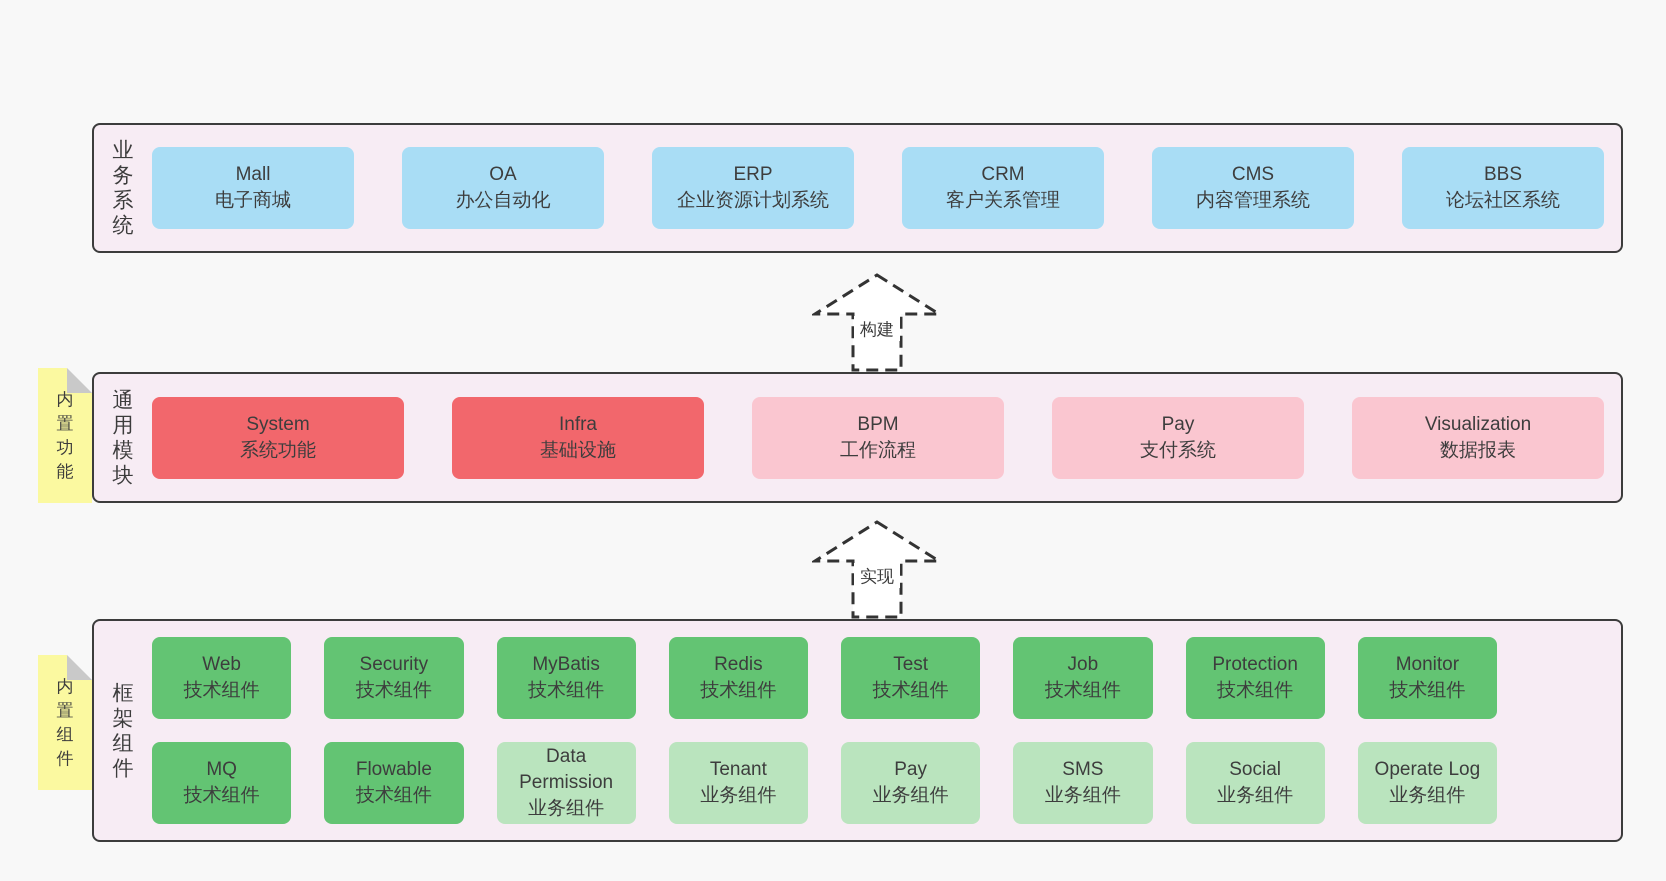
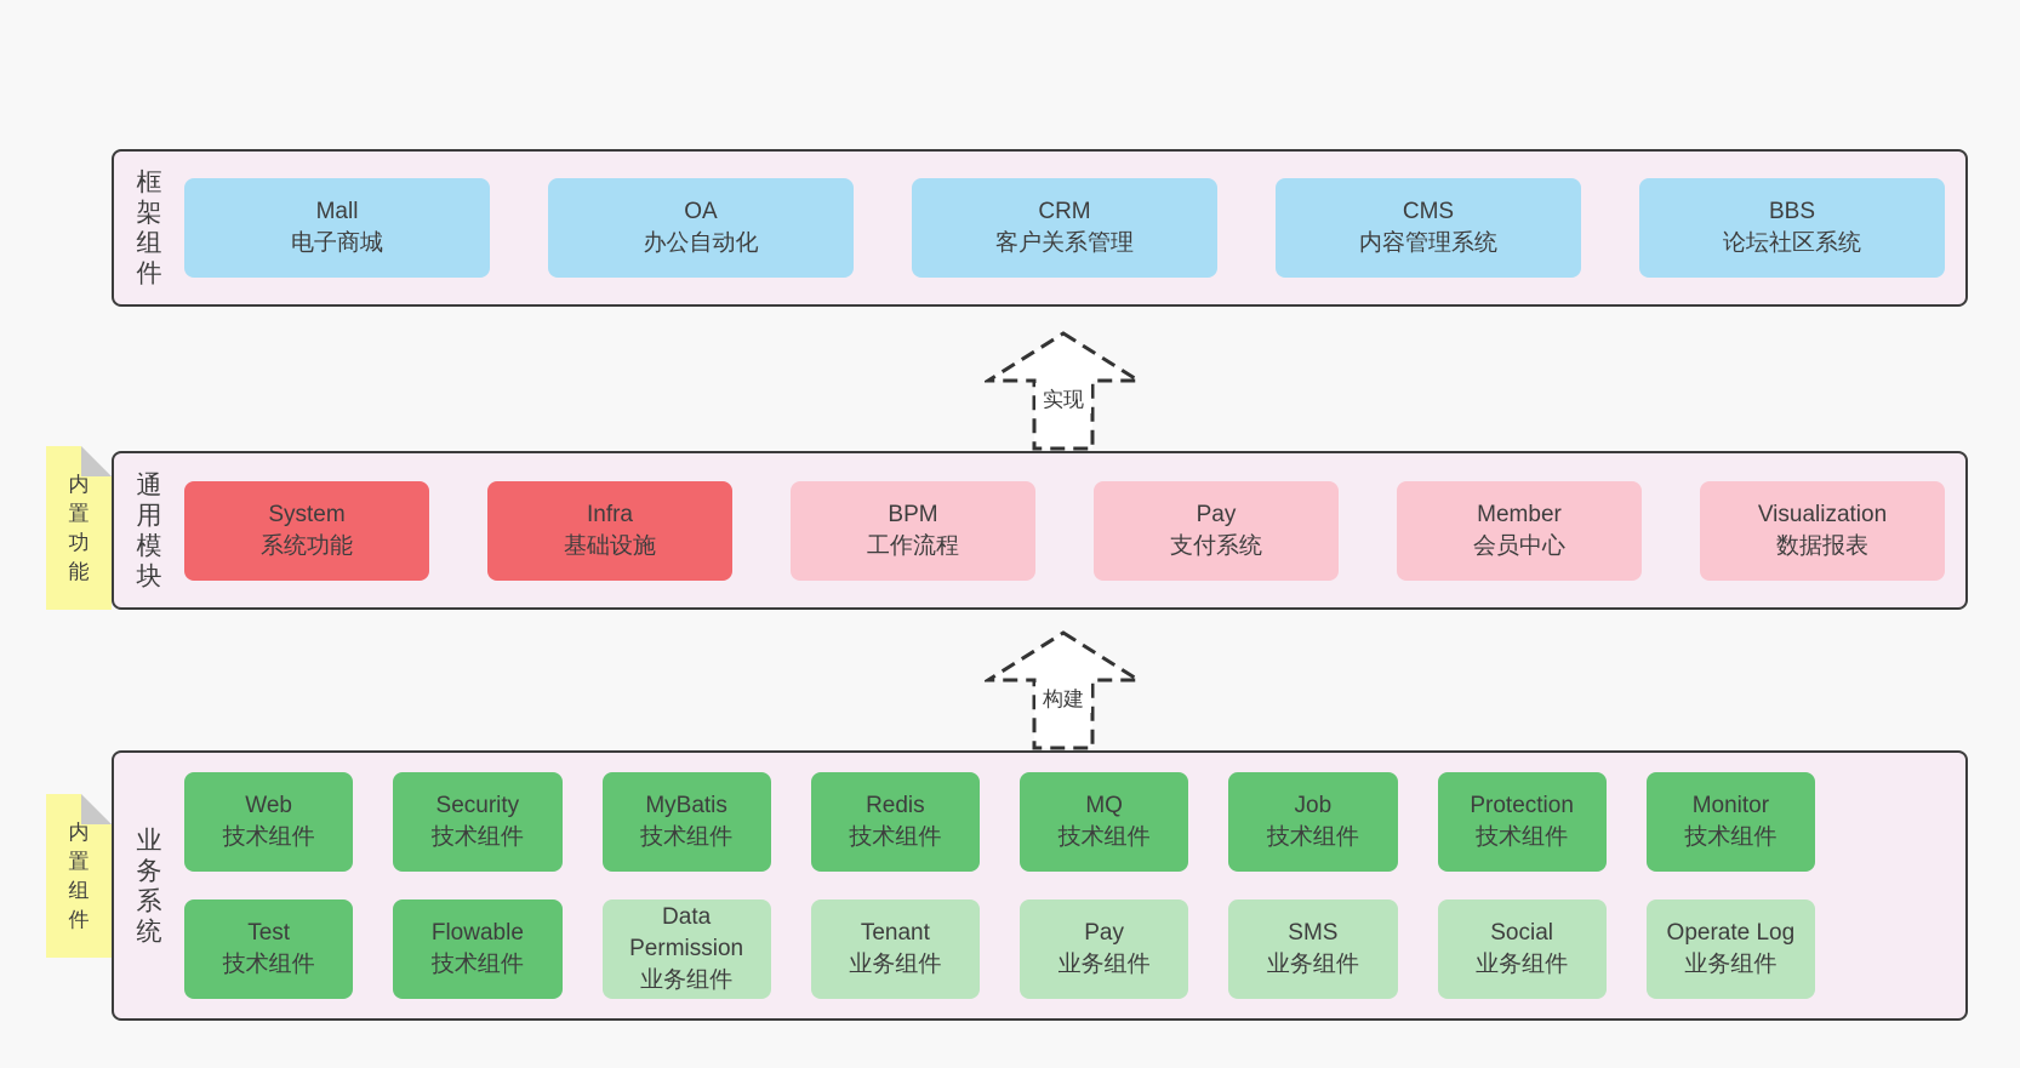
  内置功能
  内置组件
- 业务系统
+ 框架组件
  Mall
  电子商城
  OA
  办公自动化
- ERP
- 企业资源计划系统
  CRM
  客户关系管理
  CMS
  内容管理系统
  BBS
  论坛社区系统
- 构建
+ 实现
  通用模块
  System
  系统功能
  Infra
  基础设施
  BPM
  工作流程
  Pay
  支付系统
+ Member
+ 会员中心
  Visualization
  数据报表
- 实现
+ 构建
- 框架组件
+ 业务系统
  Web
  技术组件
  Security
  技术组件
  MyBatis
  技术组件
  Redis
  技术组件
- Test
+ MQ
  技术组件
  Job
  技术组件
  Protection
  技术组件
  Monitor
  技术组件
- MQ
+ Test
  技术组件
  Flowable
  技术组件
  Data Permission
  业务组件
  Tenant
  业务组件
  Pay
  业务组件
  SMS
  业务组件
  Social
  业务组件
  Operate Log
  业务组件
